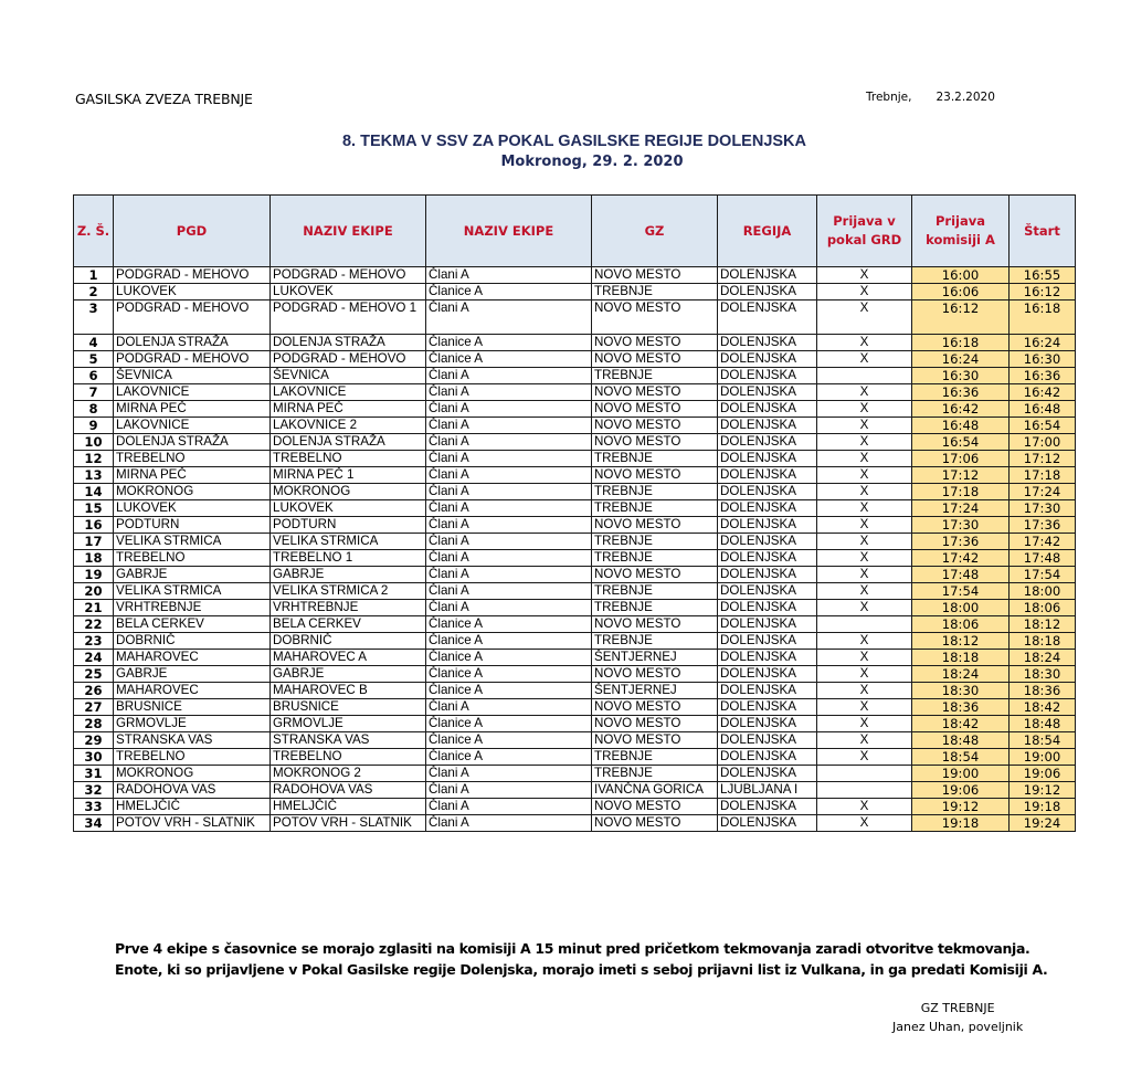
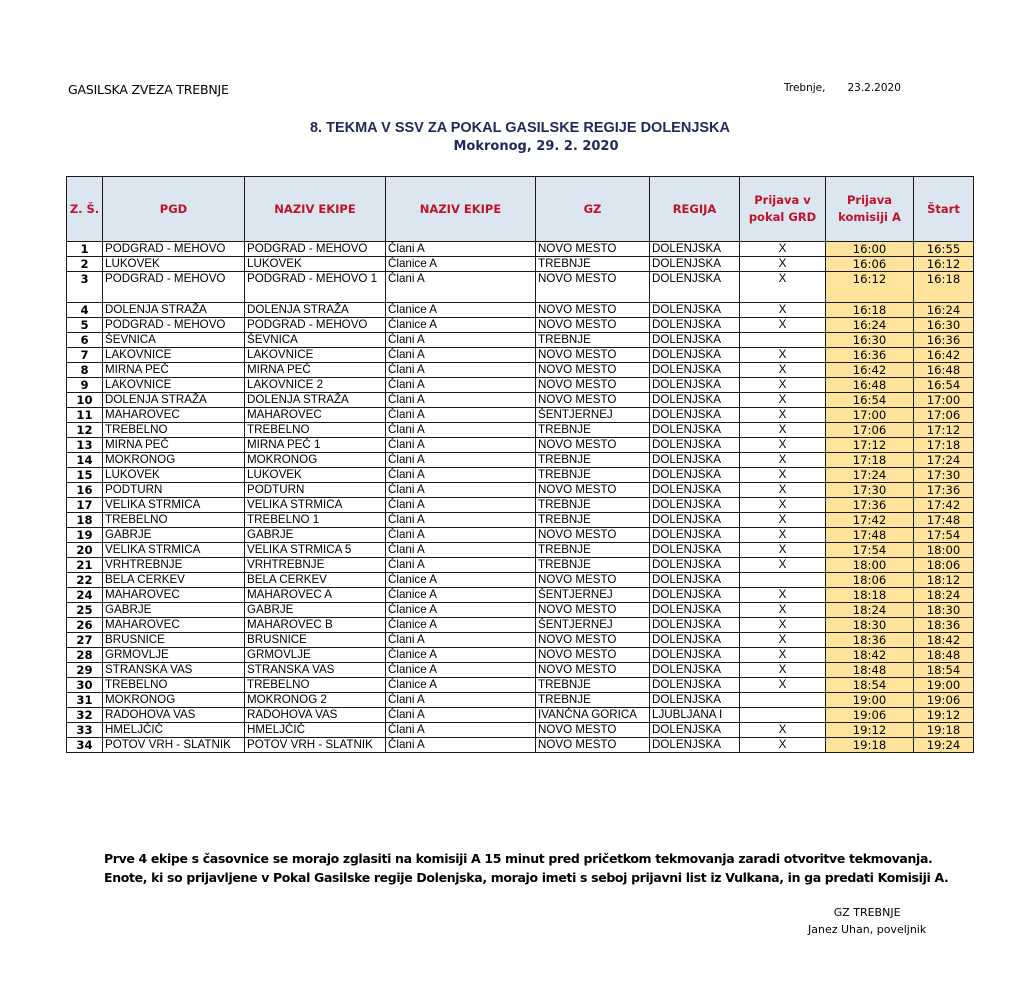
  GASILSKA ZVEZA TREBNJE
  Trebnje, 23.2.2020
  8. TEKMA V SSV ZA POKAL GASILSKE REGIJE DOLENJSKA
  Mokronog, 29. 2. 2020
  Z. Š.	PGD	NAZIV EKIPE	NAZIV EKIPE	GZ	REGIJA	Prijava vpokal GRD	Prijavakomisiji A	Štart
  1	PODGRAD - MEHOVO	PODGRAD - MEHOVO	Člani A	NOVO MESTO	DOLENJSKA	X	16:00	16:55
  2	LUKOVEK	LUKOVEK	Članice A	TREBNJE	DOLENJSKA	X	16:06	16:12
  3	PODGRAD - MEHOVO	PODGRAD - MEHOVO 1	Člani A	NOVO MESTO	DOLENJSKA	X	16:12	16:18
  4	DOLENJA STRAŽA	DOLENJA STRAŽA	Članice A	NOVO MESTO	DOLENJSKA	X	16:18	16:24
  5	PODGRAD - MEHOVO	PODGRAD - MEHOVO	Članice A	NOVO MESTO	DOLENJSKA	X	16:24	16:30
  6	ŠEVNICA	ŠEVNICA	Člani A	TREBNJE	DOLENJSKA		16:30	16:36
  7	LAKOVNICE	LAKOVNICE	Člani A	NOVO MESTO	DOLENJSKA	X	16:36	16:42
  8	MIRNA PEČ	MIRNA PEČ	Člani A	NOVO MESTO	DOLENJSKA	X	16:42	16:48
  9	LAKOVNICE	LAKOVNICE 2	Člani A	NOVO MESTO	DOLENJSKA	X	16:48	16:54
  10	DOLENJA STRAŽA	DOLENJA STRAŽA	Člani A	NOVO MESTO	DOLENJSKA	X	16:54	17:00
+ 11	MAHAROVEC	MAHAROVEC	Člani A	ŠENTJERNEJ	DOLENJSKA	X	17:00	17:06
  12	TREBELNO	TREBELNO	Člani A	TREBNJE	DOLENJSKA	X	17:06	17:12
  13	MIRNA PEČ	MIRNA PEČ 1	Člani A	NOVO MESTO	DOLENJSKA	X	17:12	17:18
  14	MOKRONOG	MOKRONOG	Člani A	TREBNJE	DOLENJSKA	X	17:18	17:24
  15	LUKOVEK	LUKOVEK	Člani A	TREBNJE	DOLENJSKA	X	17:24	17:30
  16	PODTURN	PODTURN	Člani A	NOVO MESTO	DOLENJSKA	X	17:30	17:36
  17	VELIKA STRMICA	VELIKA STRMICA	Člani A	TREBNJE	DOLENJSKA	X	17:36	17:42
  18	TREBELNO	TREBELNO 1	Člani A	TREBNJE	DOLENJSKA	X	17:42	17:48
  19	GABRJE	GABRJE	Člani A	NOVO MESTO	DOLENJSKA	X	17:48	17:54
- 20	VELIKA STRMICA	VELIKA STRMICA 2	Člani A	TREBNJE	DOLENJSKA	X	17:54	18:00
+ 20	VELIKA STRMICA	VELIKA STRMICA 5	Člani A	TREBNJE	DOLENJSKA	X	17:54	18:00
  21	VRHTREBNJE	VRHTREBNJE	Člani A	TREBNJE	DOLENJSKA	X	18:00	18:06
  22	BELA CERKEV	BELA CERKEV	Članice A	NOVO MESTO	DOLENJSKA		18:06	18:12
- 23	DOBRNIČ	DOBRNIČ	Članice A	TREBNJE	DOLENJSKA	X	18:12	18:18
  24	MAHAROVEC	MAHAROVEC A	Članice A	ŠENTJERNEJ	DOLENJSKA	X	18:18	18:24
  25	GABRJE	GABRJE	Članice A	NOVO MESTO	DOLENJSKA	X	18:24	18:30
  26	MAHAROVEC	MAHAROVEC B	Članice A	ŠENTJERNEJ	DOLENJSKA	X	18:30	18:36
  27	BRUSNICE	BRUSNICE	Člani A	NOVO MESTO	DOLENJSKA	X	18:36	18:42
  28	GRMOVLJE	GRMOVLJE	Članice A	NOVO MESTO	DOLENJSKA	X	18:42	18:48
  29	STRANSKA VAS	STRANSKA VAS	Članice A	NOVO MESTO	DOLENJSKA	X	18:48	18:54
  30	TREBELNO	TREBELNO	Članice A	TREBNJE	DOLENJSKA	X	18:54	19:00
  31	MOKRONOG	MOKRONOG 2	Člani A	TREBNJE	DOLENJSKA		19:00	19:06
  32	RADOHOVA VAS	RADOHOVA VAS	Člani A	IVANČNA GORICA	LJUBLJANA I		19:06	19:12
  33	HMELJČIČ	HMELJČIČ	Člani A	NOVO MESTO	DOLENJSKA	X	19:12	19:18
  34	POTOV VRH - SLATNIK	POTOV VRH - SLATNIK	Člani A	NOVO MESTO	DOLENJSKA	X	19:18	19:24
  Prve 4 ekipe s časovnice se morajo zglasiti na komisiji A 15 minut pred pričetkom tekmovanja zaradi otvoritve tekmovanja.
  Enote, ki so prijavljene v Pokal Gasilske regije Dolenjska, morajo imeti s seboj prijavni list iz Vulkana, in ga predati Komisiji A.
  GZ TREBNJE
  Janez Uhan, poveljnik
